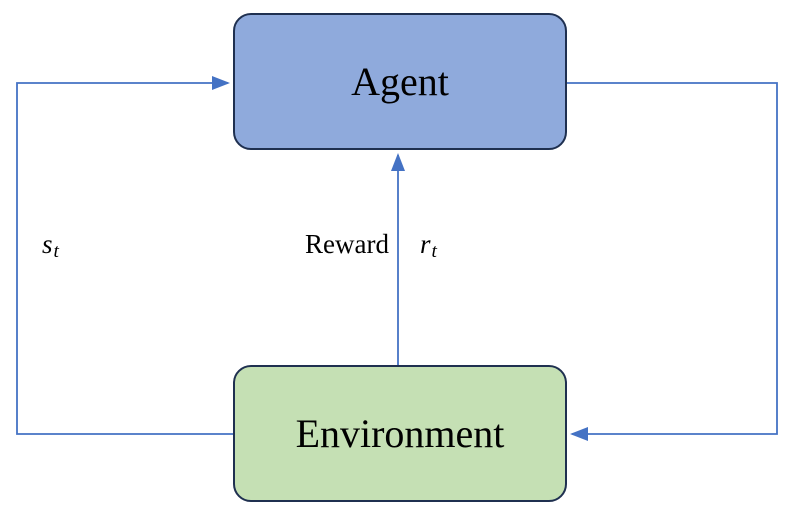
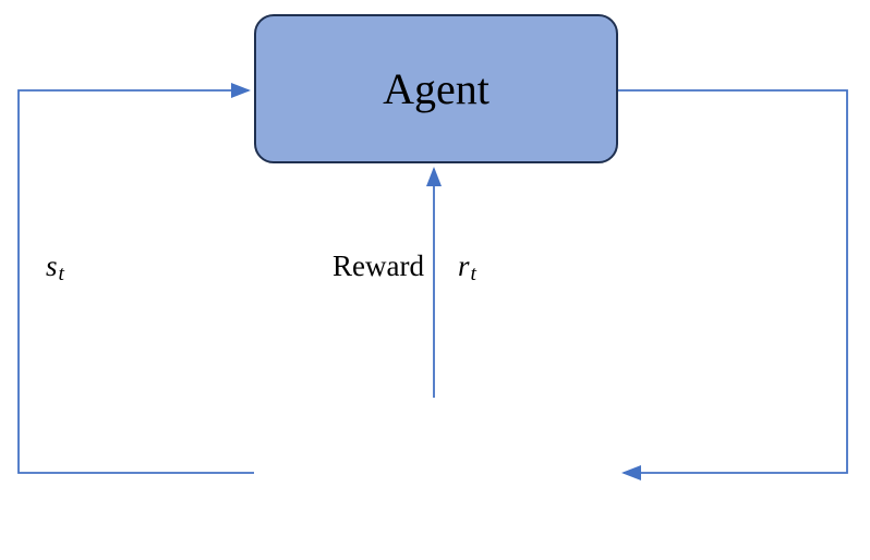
  Agent
- Environment
  st
  Reward
  rt
